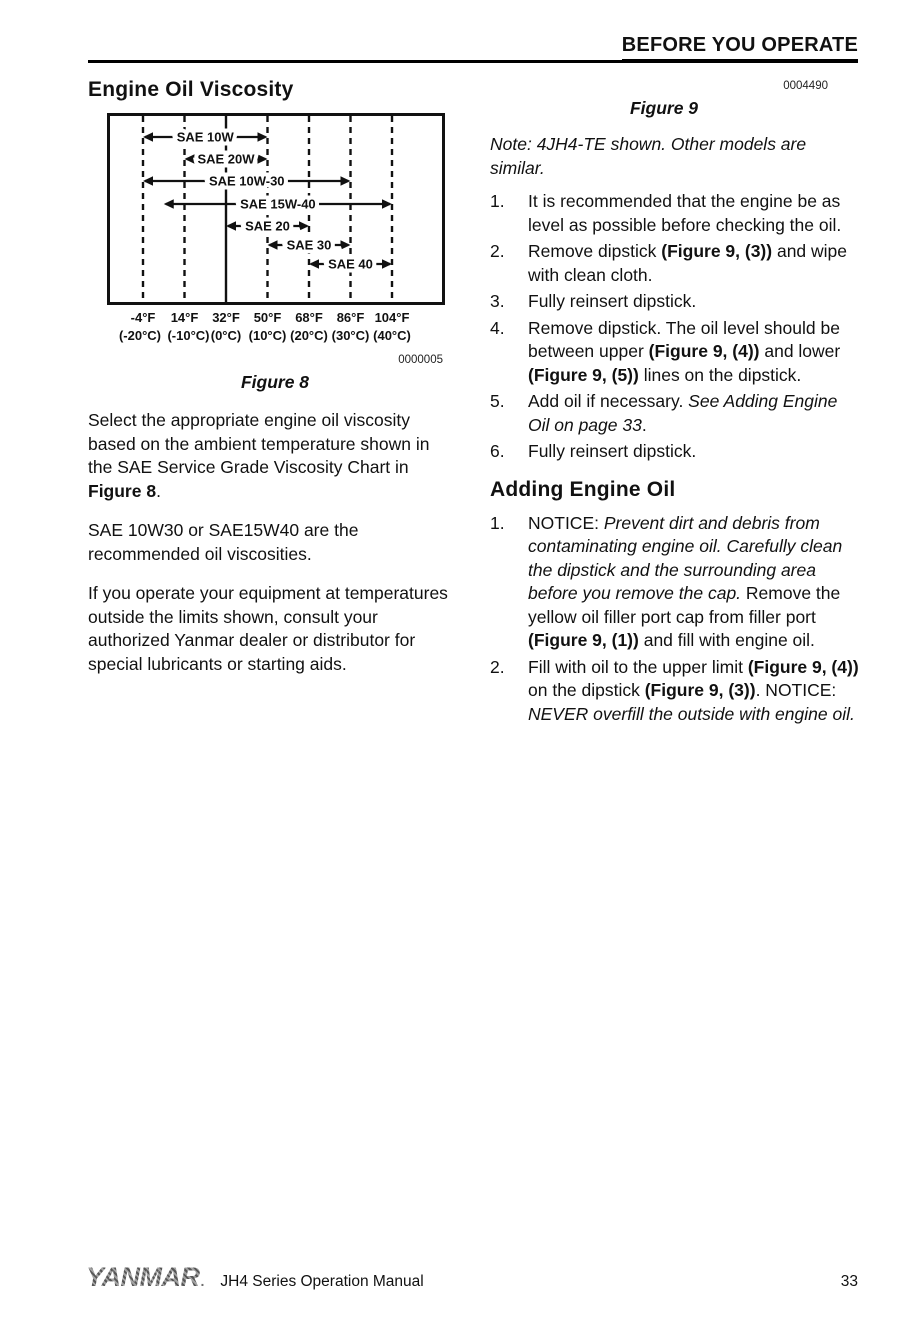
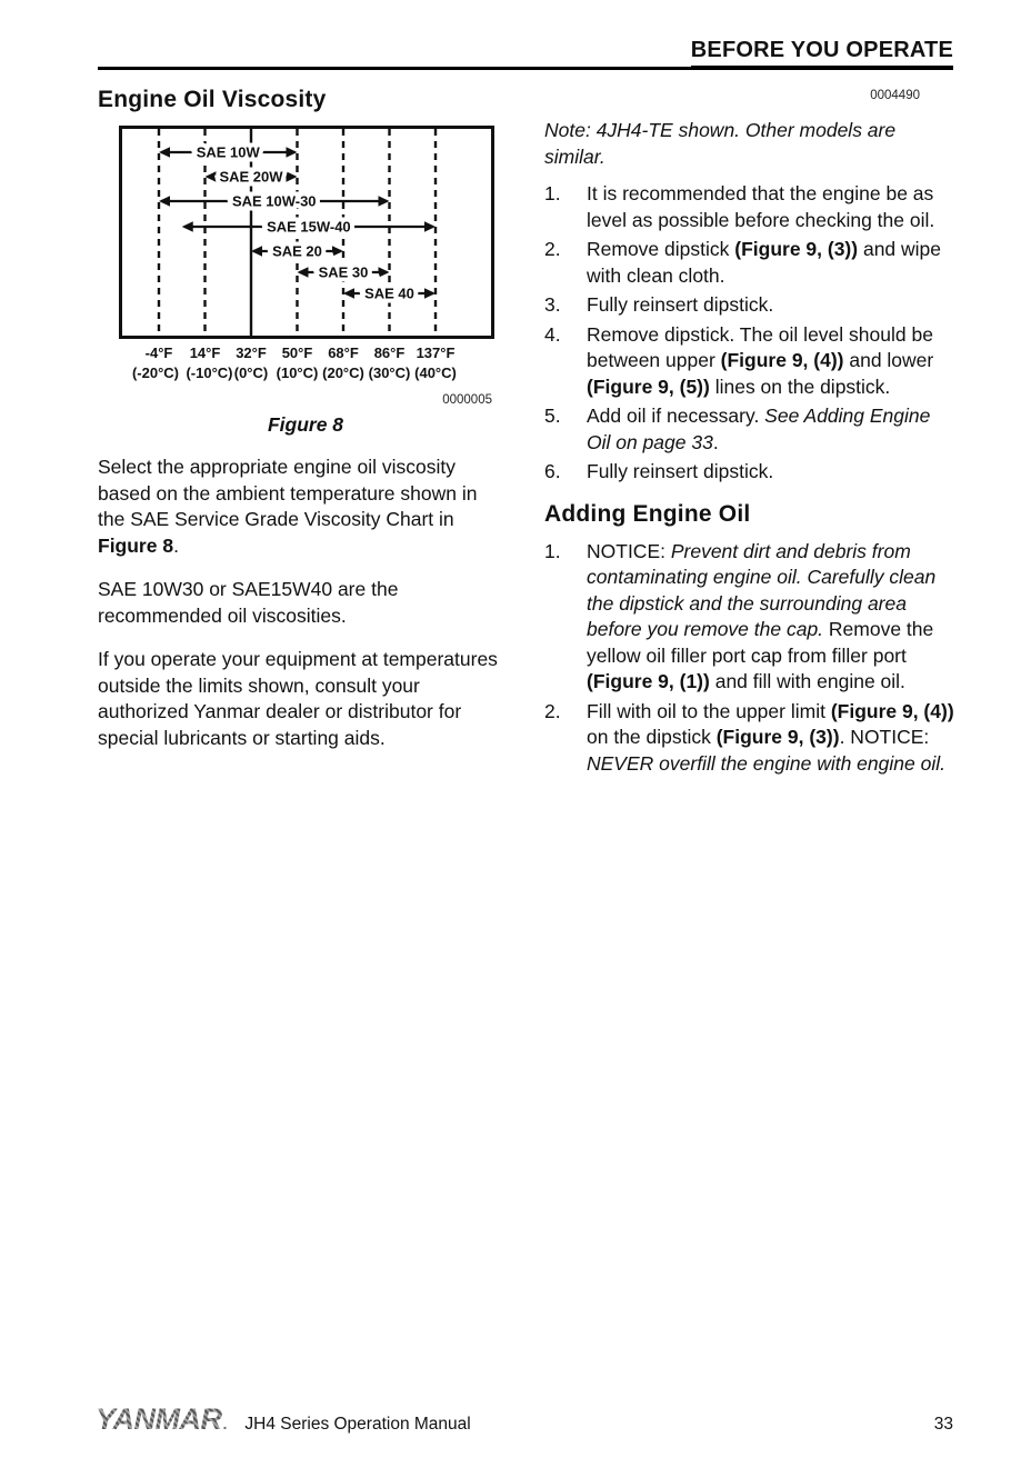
  BEFORE YOU OPERATE
  Engine Oil Viscosity
  -4°F
  (-20°C)
  14°F
  (-10°C)
  32°F
  (0°C)
  50°F
  (10°C)
  68°F
  (20°C)
  86°F
  (30°C)
- 104°F
+ 137°F
  (40°C)
  SAE 10W
  SAE 20W
  SAE 10W-30
  SAE 15W-40
  SAE 20
  SAE 30
  SAE 40
  0000005
  Figure 8
  Select the appropriate engine oil viscosity based on the ambient temperature shown in the SAE Service Grade Viscosity Chart in Figure 8.
  SAE 10W30 or SAE15W40 are the recommended oil viscosities.
  If you operate your equipment at temperatures outside the limits shown, consult your authorized Yanmar dealer or distributor for special lubricants or starting aids.
  0004490
- Figure 9
  Note: 4JH4-TE shown. Other models are similar.
  1.
  It is recommended that the engine be as level as possible before checking the oil.
  2.
  Remove dipstick (Figure 9, (3)) and wipe with clean cloth.
  3.
  Fully reinsert dipstick.
  4.
  Remove dipstick. The oil level should be between upper (Figure 9, (4)) and lower (Figure 9, (5)) lines on the dipstick.
  5.
  Add oil if necessary. See Adding Engine Oil on page 33.
  6.
  Fully reinsert dipstick.
  Adding Engine Oil
  1.
  NOTICE: Prevent dirt and debris from contaminating engine oil. Carefully clean the dipstick and the surrounding area before you remove the cap. Remove the yellow oil filler port cap from filler port (Figure 9, (1)) and fill with engine oil.
  2.
- Fill with oil to the upper limit (Figure 9, (4)) on the dipstick (Figure 9, (3)). NOTICE: NEVER overfill the outside with engine oil.
+ Fill with oil to the upper limit (Figure 9, (4)) on the dipstick (Figure 9, (3)). NOTICE: NEVER overfill the engine with engine oil.
  YANMAR
  .
  JH4 Series Operation Manual
  33
